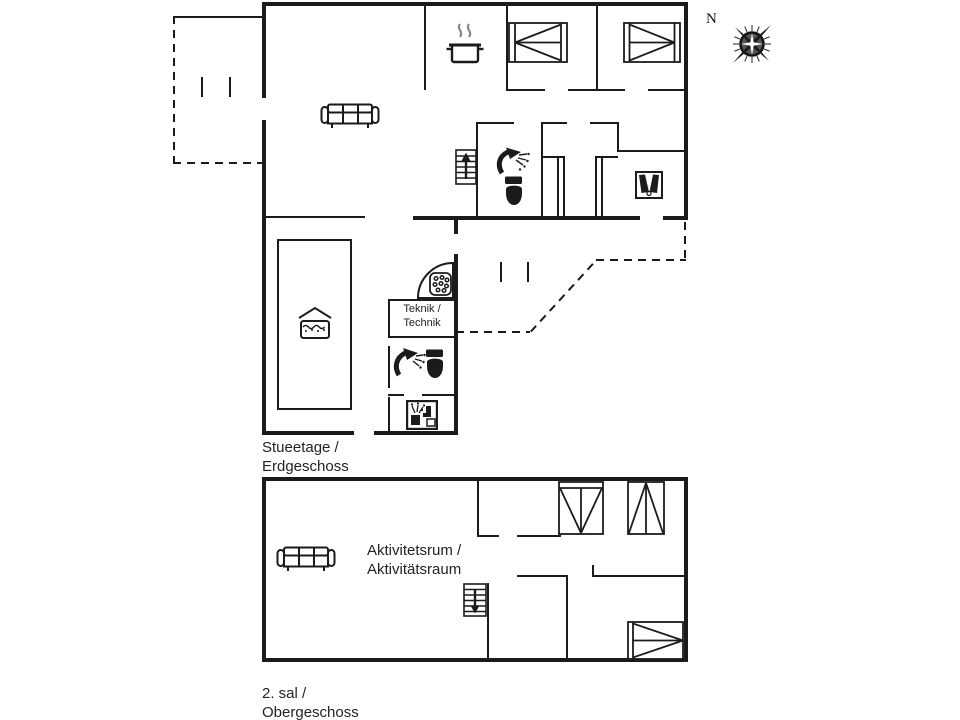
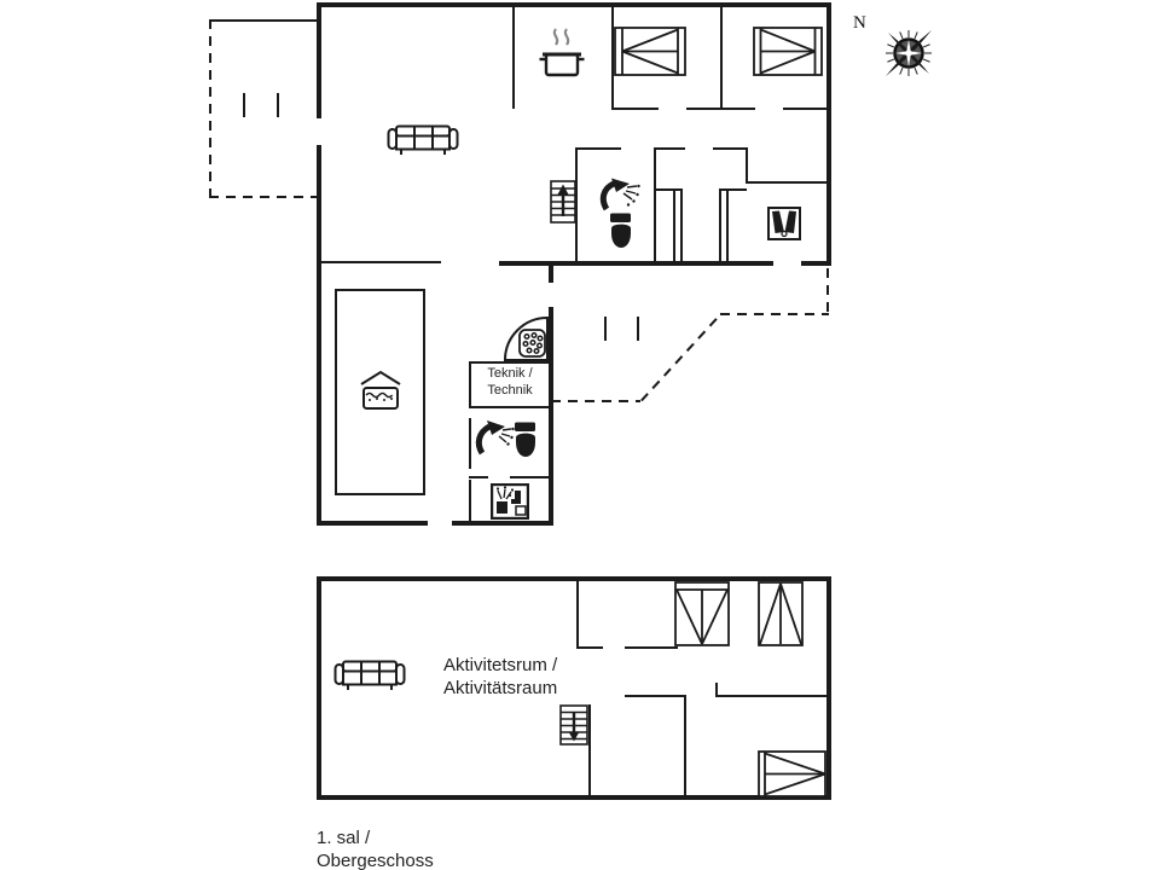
  Teknik /
  Technik
- Stueetage /
- Erdgeschoss
  N
  Aktivitetsrum /
  Aktivitätsraum
- 2. sal /
+ 1. sal /
  Obergeschoss
